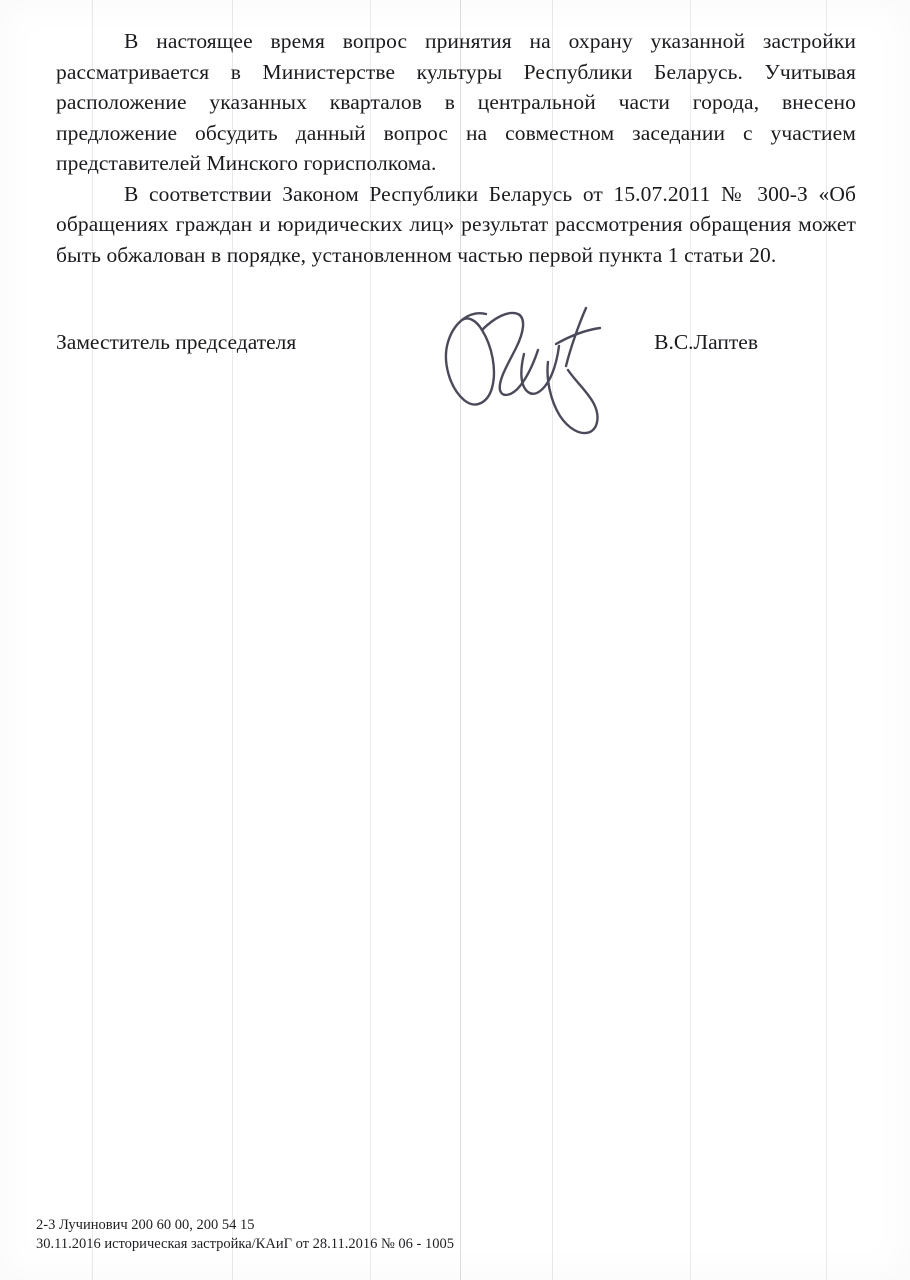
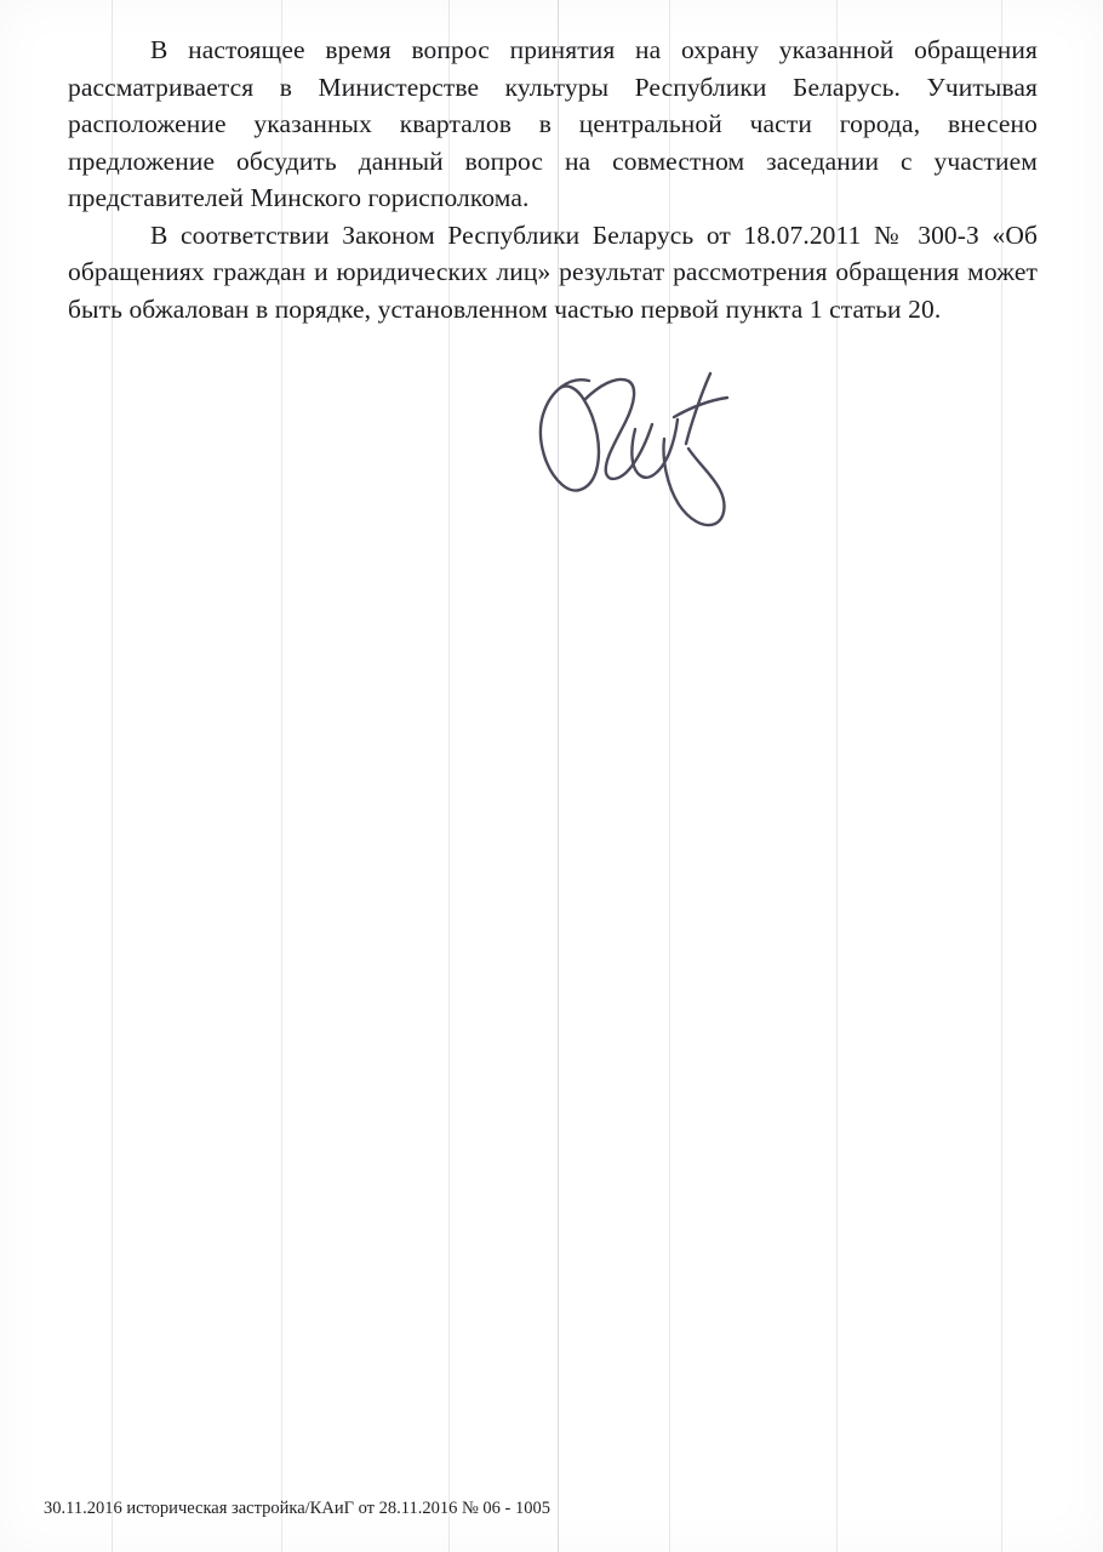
- В настоящее время вопрос принятия на охрану указанной застройки рассматривается в Министерстве культуры Республики Беларусь. Учитывая расположение указанных кварталов в центральной части города, внесено предложение обсудить данный вопрос на совместном заседании с участием представителей Минского горисполкома.
+ В настоящее время вопрос принятия на охрану указанной обращения рассматривается в Министерстве культуры Республики Беларусь. Учитывая расположение указанных кварталов в центральной части города, внесено предложение обсудить данный вопрос на совместном заседании с участием представителей Минского горисполкома.
- В соответствии Законом Республики Беларусь от 15.07.2011 № 300-З «Об обращениях граждан и юридических лиц» результат рассмотрения обращения может быть обжалован в порядке, установленном частью первой пункта 1 статьи 20.
+ В соответствии Законом Республики Беларусь от 18.07.2011 № 300-З «Об обращениях граждан и юридических лиц» результат рассмотрения обращения может быть обжалован в порядке, установленном частью первой пункта 1 статьи 20.
- Заместитель председателя
- В.С.Лаптев
- 2-3 Лучинович 200 60 00, 200 54 15
  30.11.2016 историческая застройка/КАиГ от 28.11.2016 № 06 - 1005
